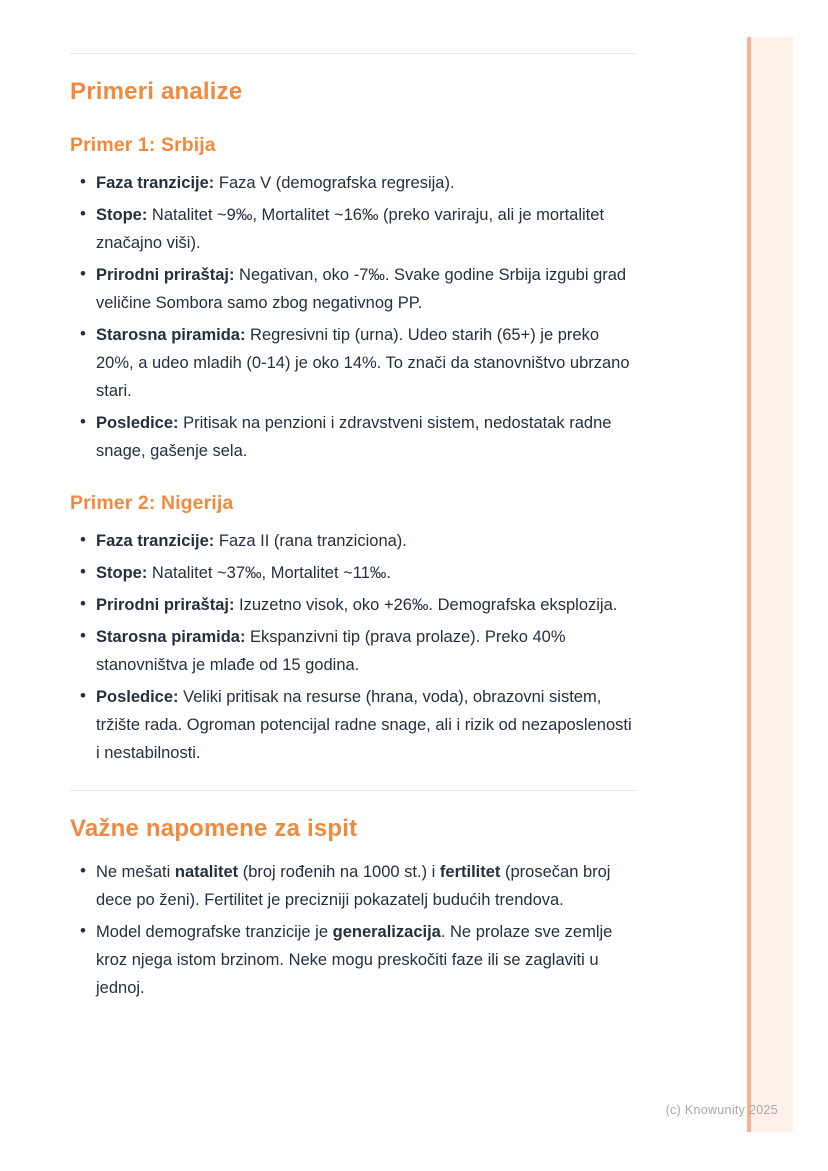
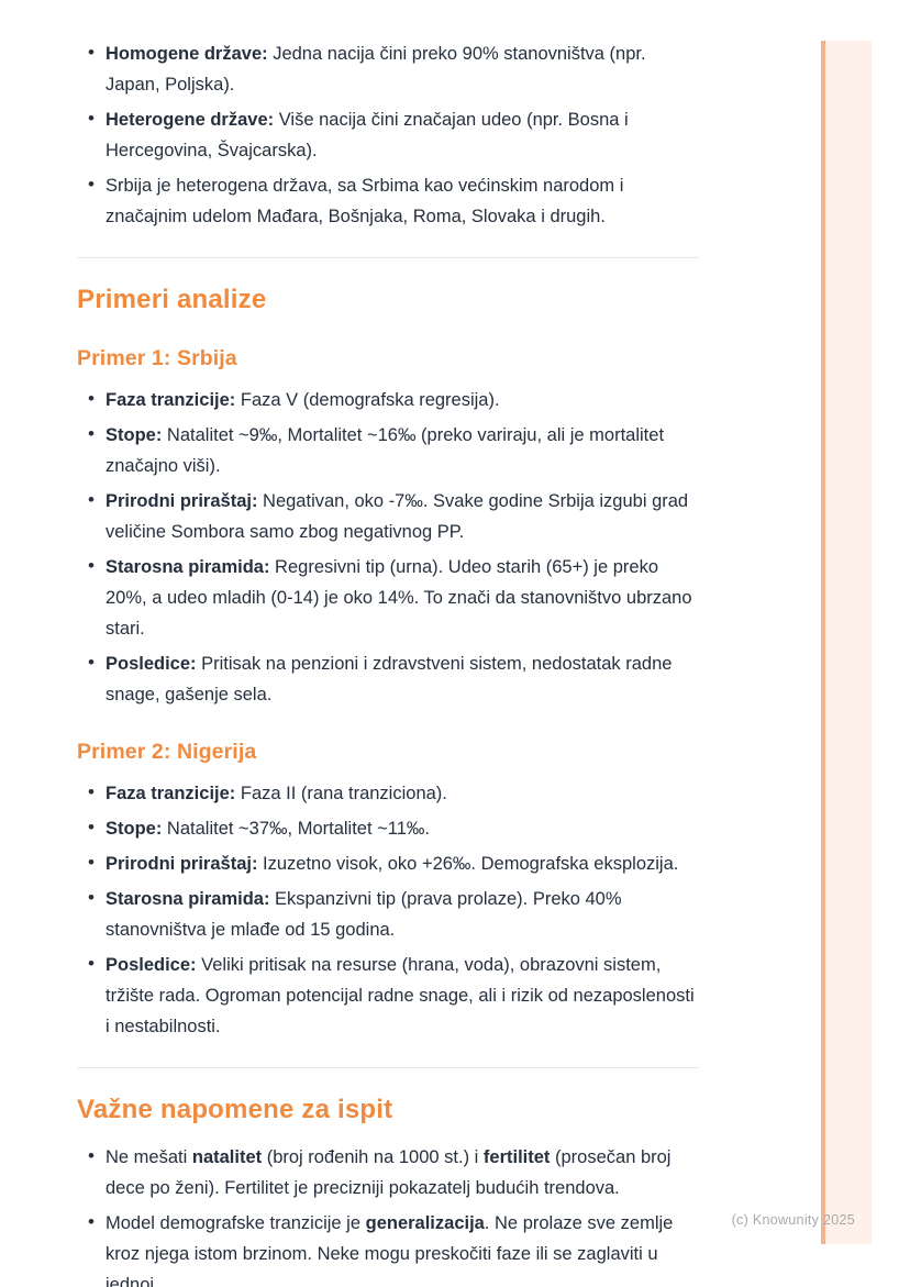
+ Homogene države: Jedna nacija čini preko 90% stanovništva (npr. Japan, Poljska).
+ Heterogene države: Više nacija čini značajan udeo (npr. Bosna i Hercegovina, Švajcarska).
+ Srbija je heterogena država, sa Srbima kao većinskim narodom i značajnim udelom Mađara, Bošnjaka, Roma, Slovaka i drugih.
  Primeri analize
  Primer 1: Srbija
  Faza tranzicije: Faza V (demografska regresija).
  Stope: Natalitet ~9‰, Mortalitet ~16‰ (preko variraju, ali je mortalitet značajno viši).
  Prirodni priraštaj: Negativan, oko -7‰. Svake godine Srbija izgubi grad veličine Sombora samo zbog negativnog PP.
  Starosna piramida: Regresivni tip (urna). Udeo starih (65+) je preko 20%, a udeo mladih (0-14) je oko 14%. To znači da stanovništvo ubrzano stari.
  Posledice: Pritisak na penzioni i zdravstveni sistem, nedostatak radne snage, gašenje sela.
  Primer 2: Nigerija
  Faza tranzicije: Faza II (rana tranziciona).
  Stope: Natalitet ~37‰, Mortalitet ~11‰.
  Prirodni priraštaj: Izuzetno visok, oko +26‰. Demografska eksplozija.
  Starosna piramida: Ekspanzivni tip (prava prolaze). Preko 40% stanovništva je mlađe od 15 godina.
  Posledice: Veliki pritisak na resurse (hrana, voda), obrazovni sistem, tržište rada. Ogroman potencijal radne snage, ali i rizik od nezaposlenosti i nestabilnosti.
  Važne napomene za ispit
  Ne mešati natalitet (broj rođenih na 1000 st.) i fertilitet (prosečan broj dece po ženi). Fertilitet je precizniji pokazatelj budućih trendova.
  Model demografske tranzicije je generalizacija. Ne prolaze sve zemlje kroz njega istom brzinom. Neke mogu preskočiti faze ili se zaglaviti u jednoj.
  (c) Knowunity 2025
